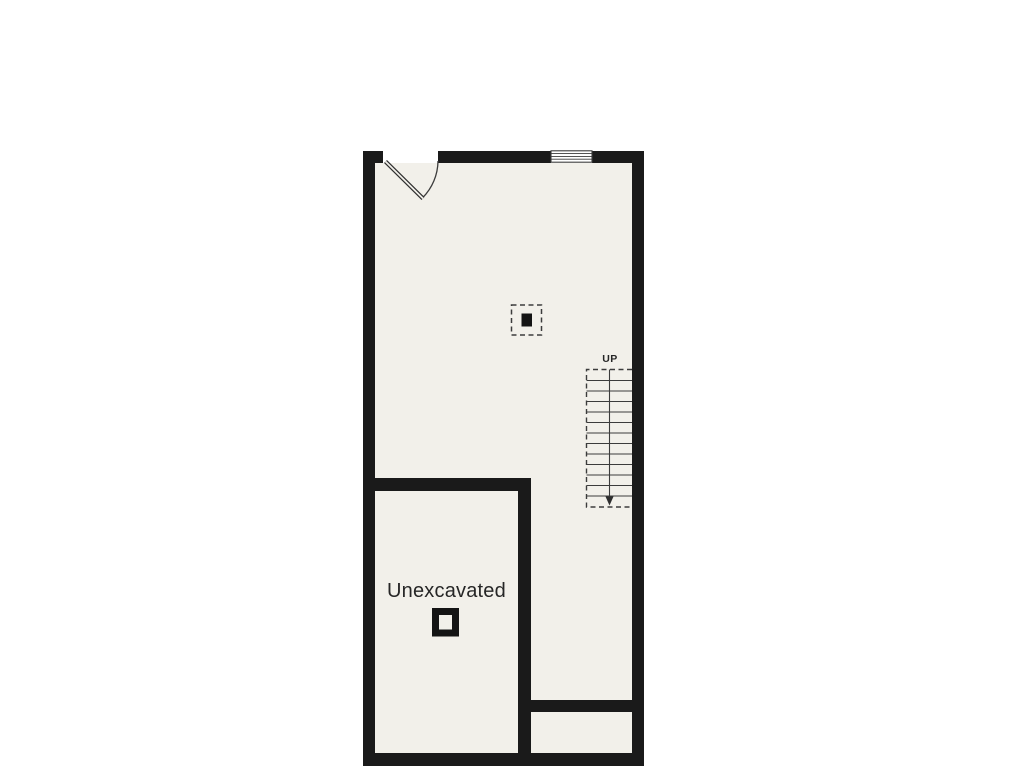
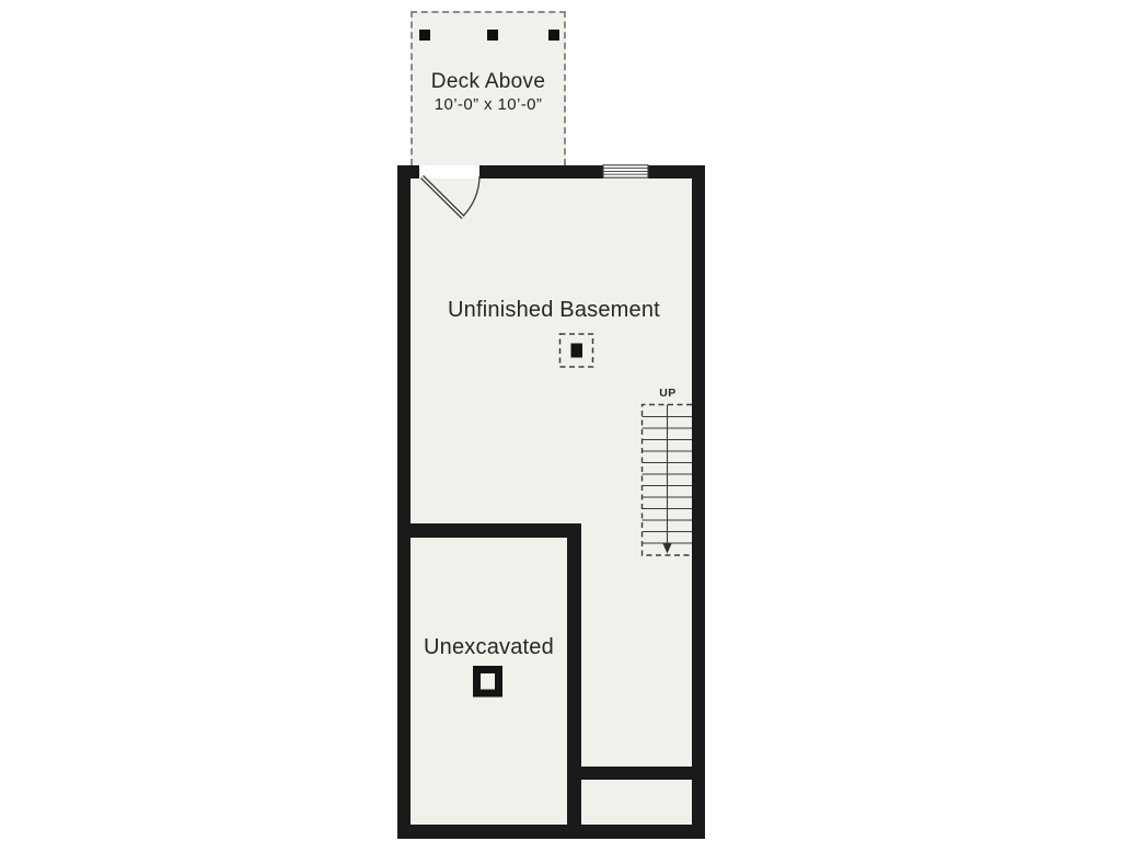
+ Deck Above
+ 10’-0” x 10’-0”
+ Unfinished Basement
  UP
  Unexcavated
